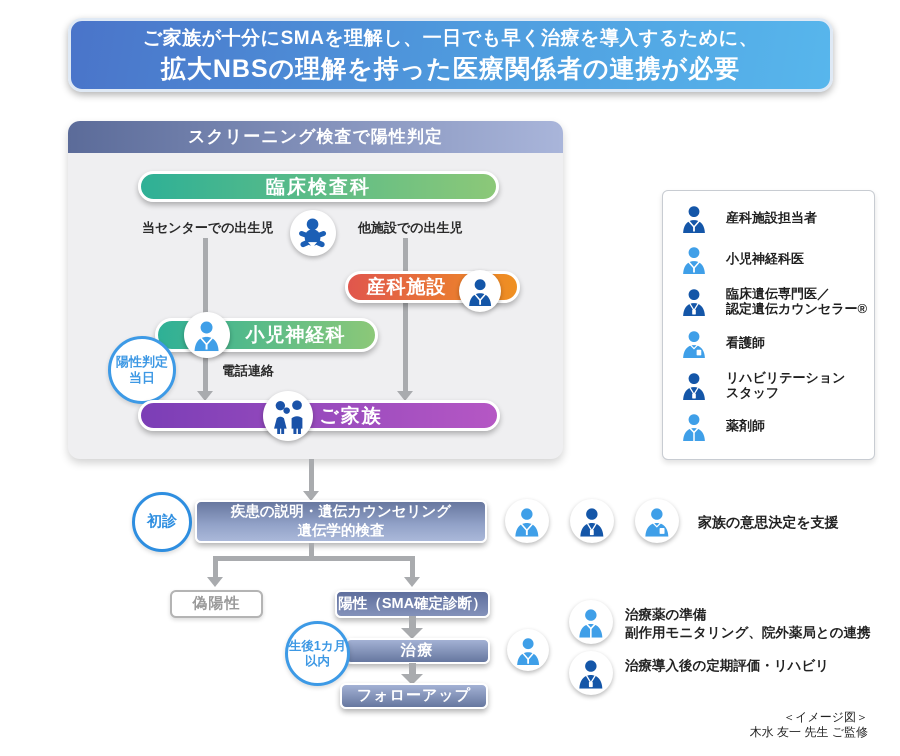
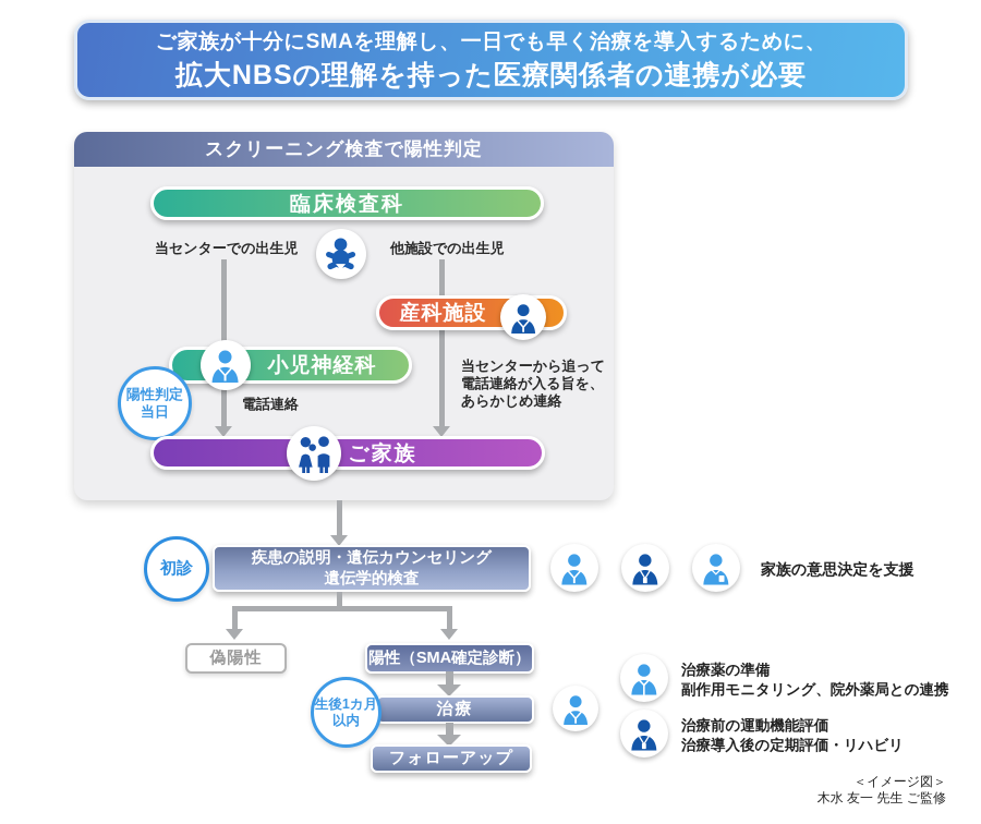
  ご家族が十分にSMAを理解し、一日でも早く治療を導入するために、
  拡大NBSの理解を持った医療関係者の連携が必要
  スクリーニング検査で陽性判定
  臨床検査科
  当センターでの出生児
  他施設での出生児
  産科施設
  小児神経科
  陽性判定
  当日
  電話連絡
+ 当センターから追って
+ 電話連絡が入る旨を、
+ あらかじめ連絡
  ご家族
  初診
  疾患の説明・遺伝カウンセリング
  遺伝学的検査
  家族の意思決定を支援
  偽陽性
  陽性（SMA確定診断）
  治療
  生後1カ月
  以内
  フォローアップ
  治療薬の準備
  副作用モニタリング、院外薬局との連携
+ 治療前の運動機能評価
  治療導入後の定期評価・リハビリ
- 産科施設担当者
- 小児神経科医
- 臨床遺伝専門医／
- 認定遺伝カウンセラー®
- 看護師
- リハビリテーション
- スタッフ
- 薬剤師
  ＜イメージ図＞
  木水 友一 先生 ご監修
